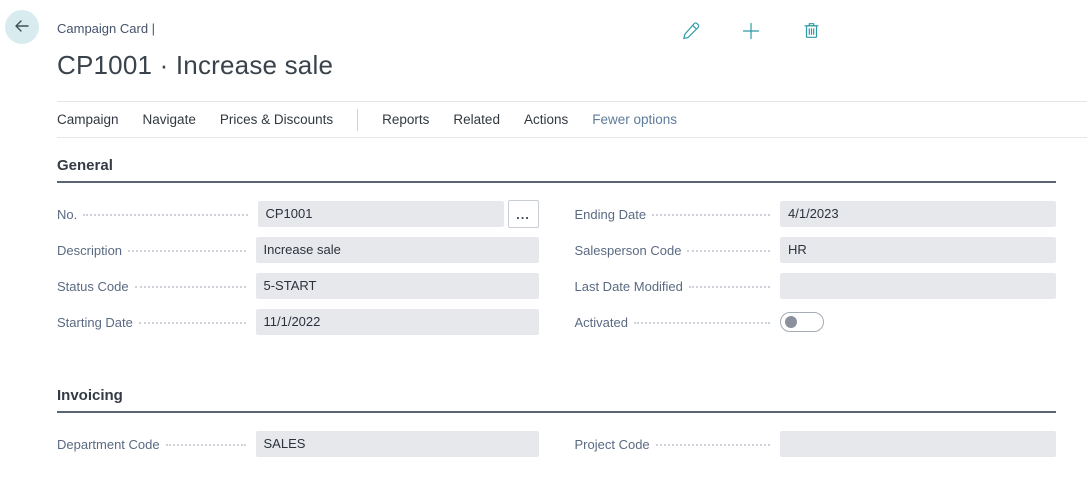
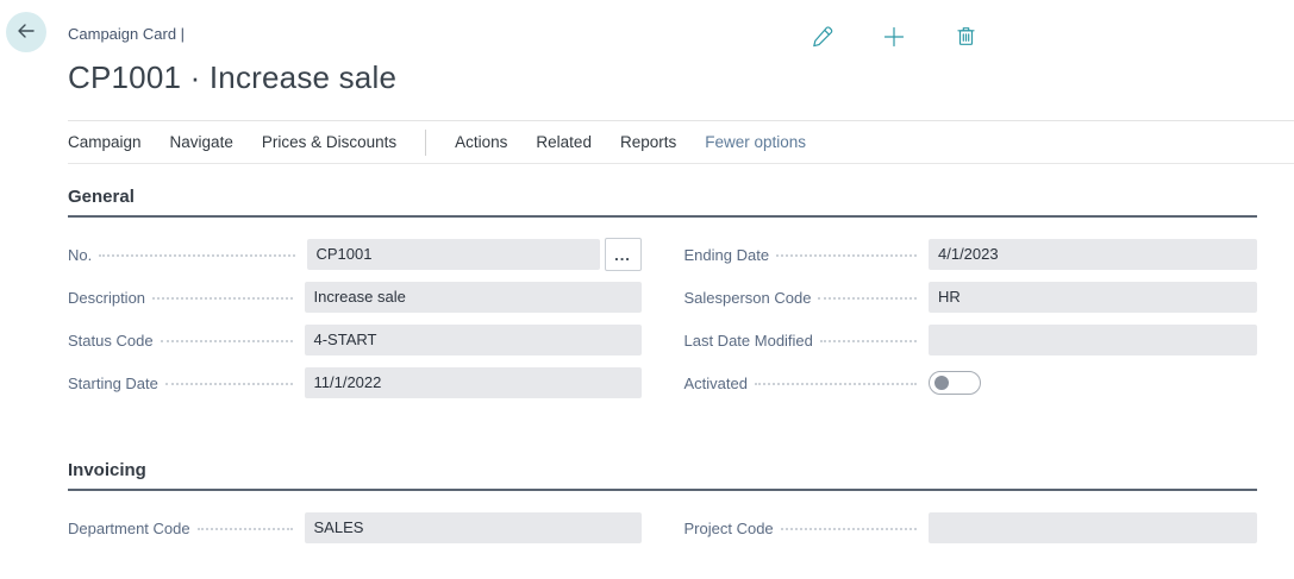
  Campaign Card |
  CP1001 · Increase sale
  Campaign
  Navigate
  Prices & Discounts
- Reports
+ Actions
  Related
- Actions
+ Reports
  Fewer options
  General
  No.
  CP1001
  ...
  Description
  Increase sale
  Status Code
- 5-START
+ 4-START
  Starting Date
  11/1/2022
  Ending Date
  4/1/2023
  Salesperson Code
  HR
  Last Date Modified
  Activated
  Invoicing
  Department Code
  SALES
  Project Code
